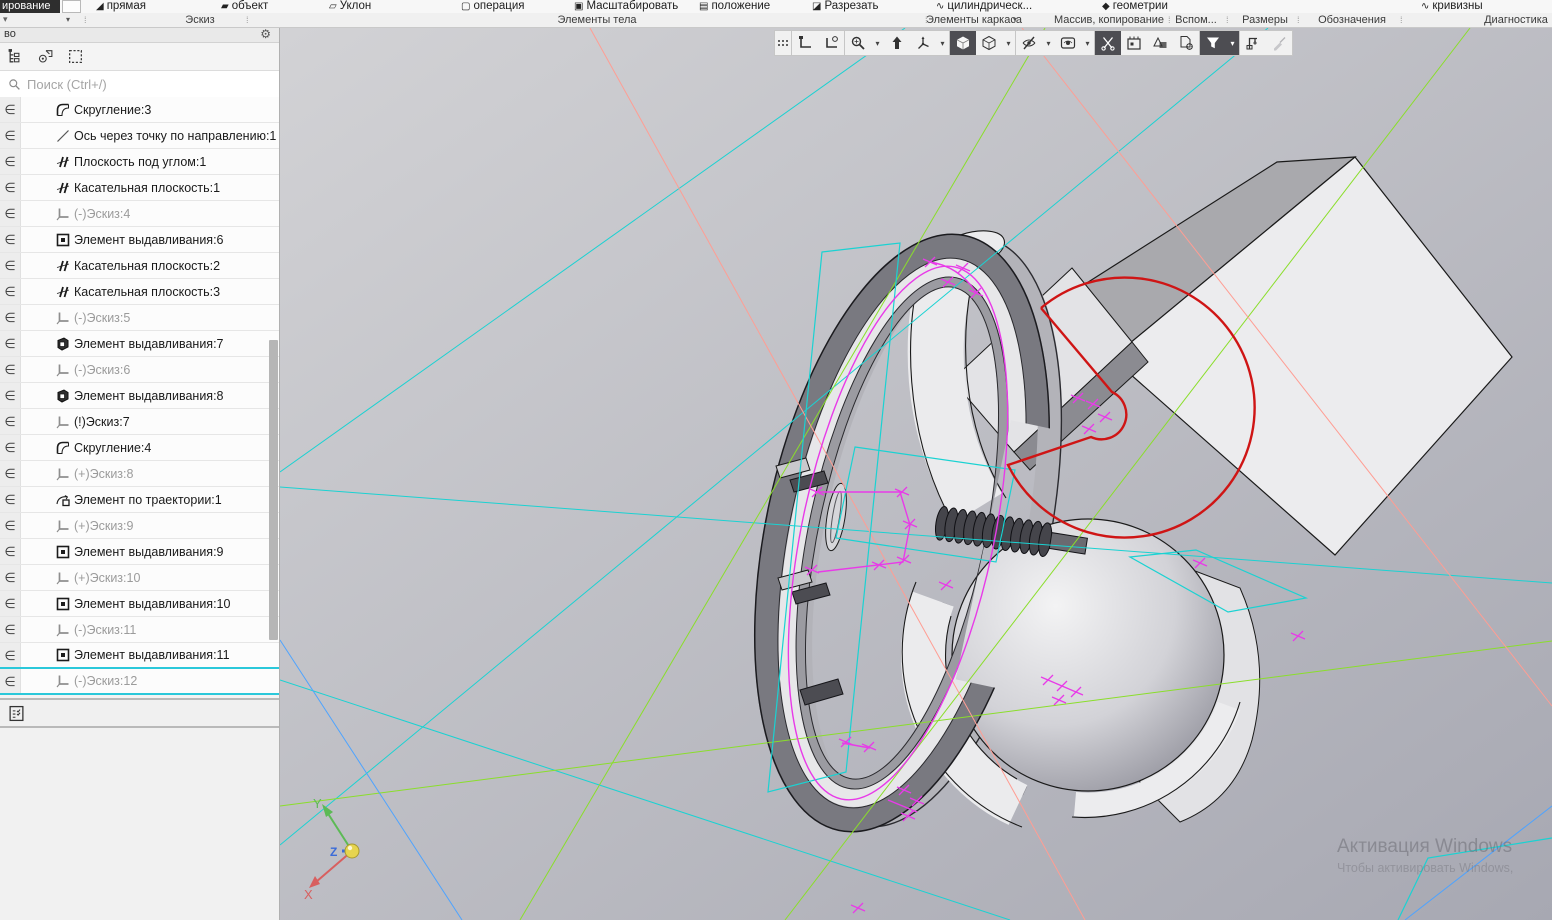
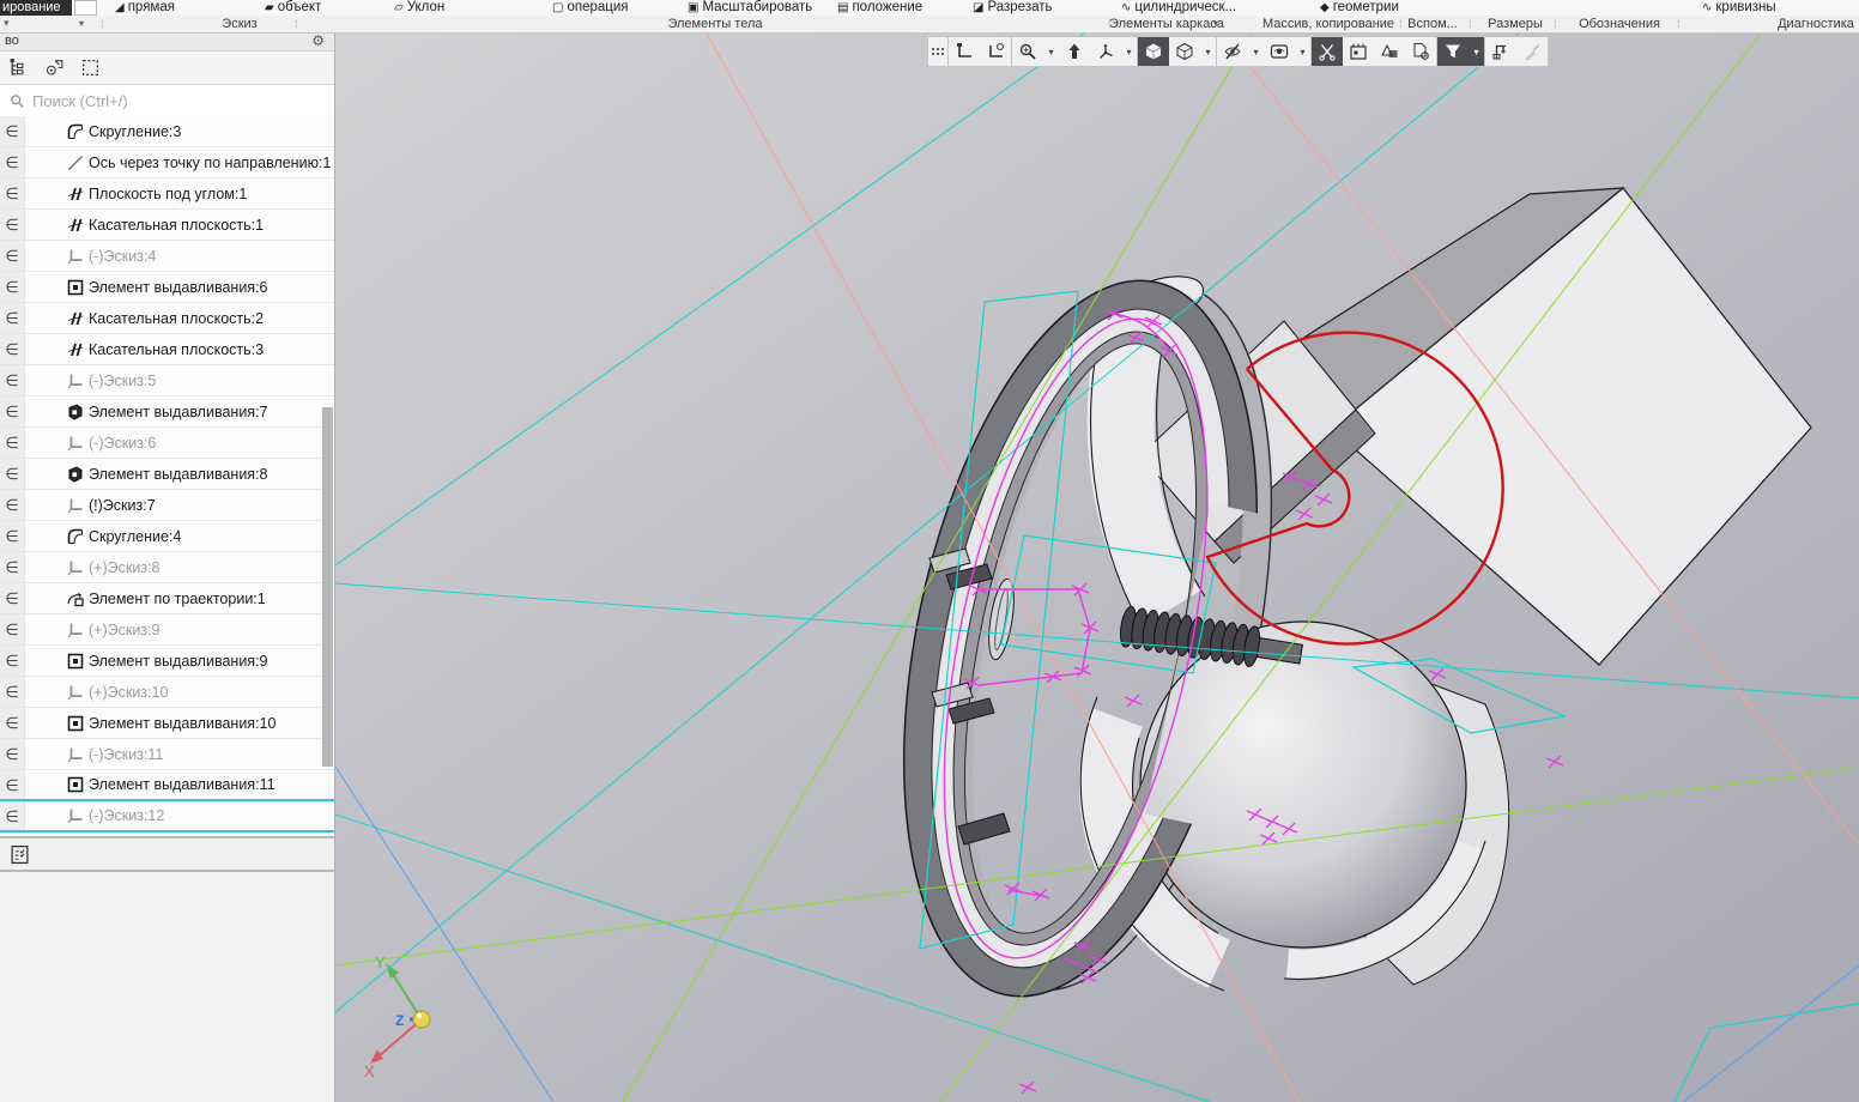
  ирование
  ◢ прямая
  ▰ объект
  ▱ Уклон
  ▢ операция
  ▣ Масштабировать
  ▤ положение
  ◪ Разрезать
  ∿ цилиндрическ...
  ◆ геометрии
  ∿ кривизны
  ▾
  ▾
  ⁞
  Эскиз
  Элементы тела
  Элементы каркаса
  ▾
  Массив, копирование
  Вспом...
  Размеры
  Обозначения
  Диагностика
  ⁞
  ⁞
  ⁞
  ⁞
  ⁞
  ⁞
  во
  ⚙
  Поиск (Ctrl+/)
  ∈
  Скругление:3
  ∈
  Ось через точку по направлению:1
  ∈
  Плоскость под углом:1
  ∈
  Касательная плоскость:1
  ∈
  (-)Эскиз:4
  ∈
  Элемент выдавливания:6
  ∈
  Касательная плоскость:2
  ∈
  Касательная плоскость:3
  ∈
  (-)Эскиз:5
  ∈
  Элемент выдавливания:7
  ∈
  (-)Эскиз:6
  ∈
  Элемент выдавливания:8
  ∈
  (!)Эскиз:7
  ∈
  Скругление:4
  ∈
  (+)Эскиз:8
  ∈
  Элемент по траектории:1
  ∈
  (+)Эскиз:9
  ∈
  Элемент выдавливания:9
  ∈
  (+)Эскиз:10
  ∈
  Элемент выдавливания:10
  ∈
  (-)Эскиз:11
  ∈
  Элемент выдавливания:11
  ∈
  (-)Эскиз:12
  Y
  X
  Z
- Активация Windows
- Чтобы активировать Windows,
  ▾
  ▾
  ▾
  ▾
  ▾
  ▾
